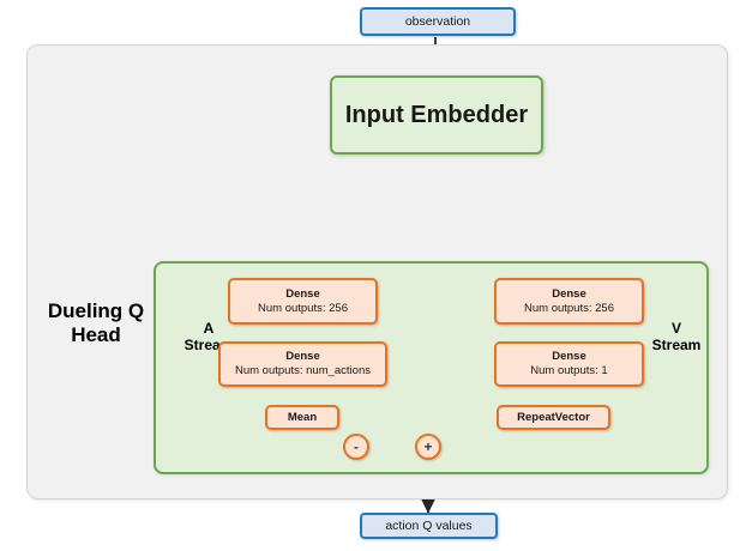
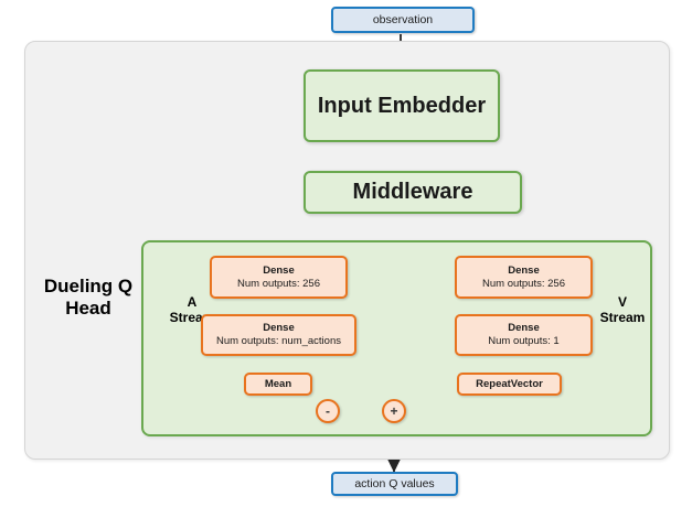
  observation
  Input Embedder
+ Middleware
  Dueling Q Head
  A
  Strea
  V
  Stream
  Dense
  Num outputs: 256
  Dense
  Num outputs: num_actions
  Mean
  Dense
  Num outputs: 256
  Dense
  Num outputs: 1
  RepeatVector
  -
  +
  action Q values
